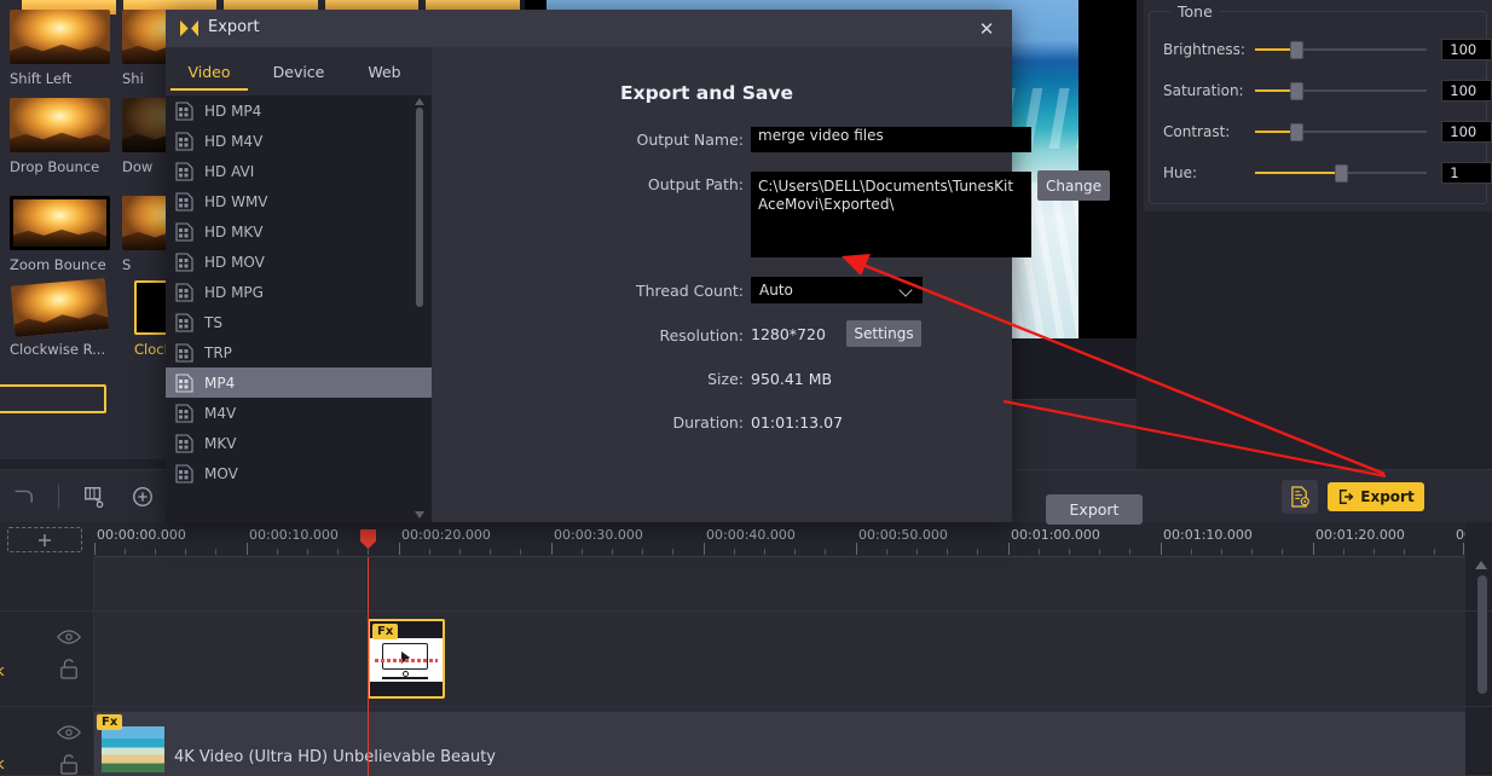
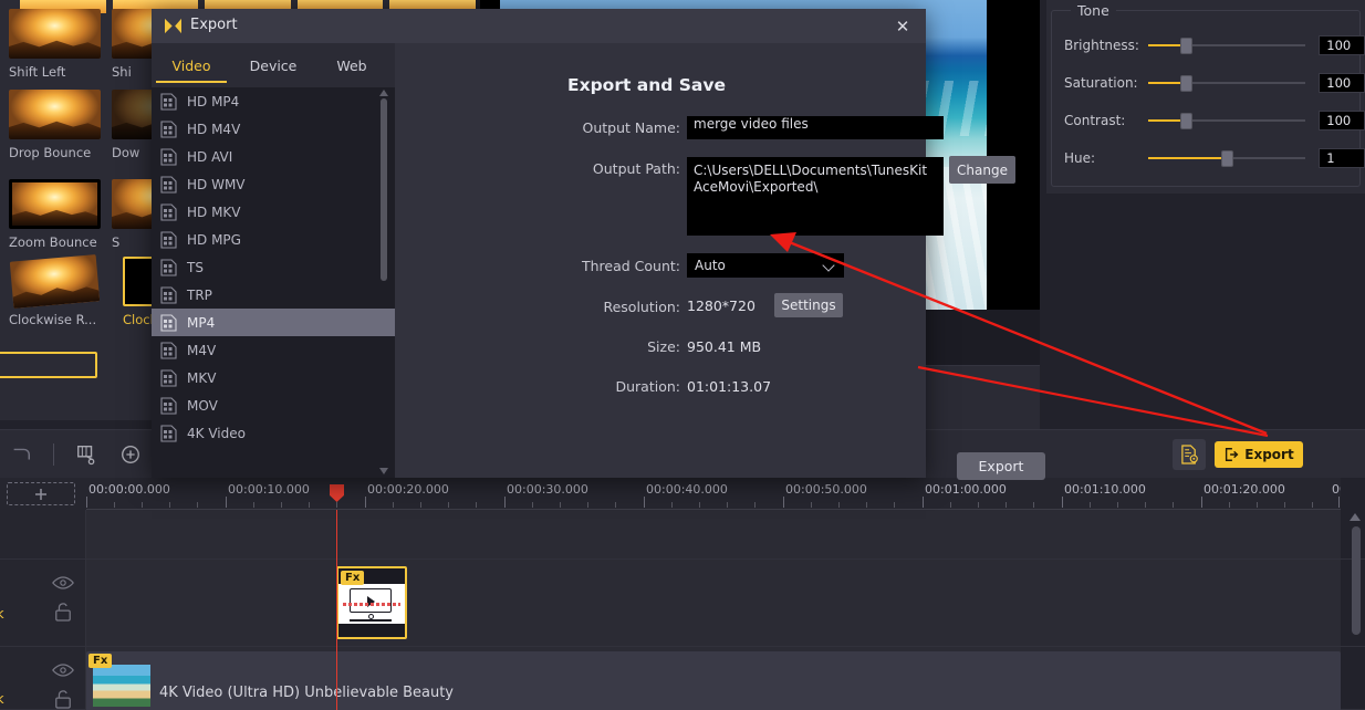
  Shift Left
  Shi
  Drop Bounce
  Dow
  Zoom Bounce
  S
  Clockwise R...
  Cloc
  Tone
  Brightness:
  100
  Saturation:
  100
  Contrast:
  100
  Hue:
  1
  Export
  00:00:00.000
  00:00:10.000
  00:00:20.000
  00:00:30.000
  00:00:40.000
  00:00:50.000
  00:01:00.000
  00:01:10.000
  00:01:20.000
  Fx
  Fx
  4K Video (Ultra HD) Unbelievable Beauty
  Export
  ✕
  Video
  Device
  Web
  HD MP4
  HD M4V
  HD AVI
  HD WMV
  HD MKV
- HD MOV
  HD MPG
  TS
  TRP
  MP4
  M4V
  MKV
  MOV
+ 4K Video
  Export and Save
  Output Name:
  merge video files
  Output Path:
  C:\Users\DELL\Documents\TunesKit AceMovi\Exported\
  Change
  Thread Count:
  Auto
  Resolution:
  1280*720
  Settings
  Size:
  950.41 MB
  Duration:
  01:01:13.07
  Export
